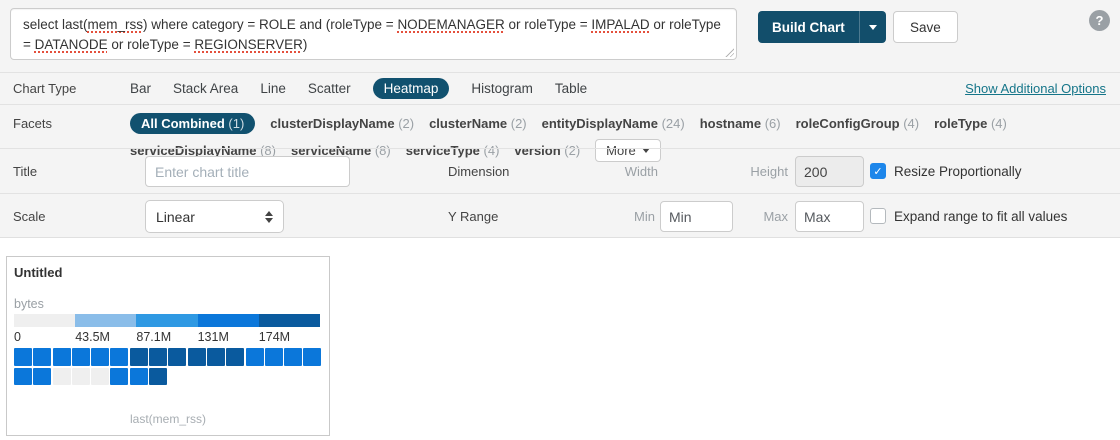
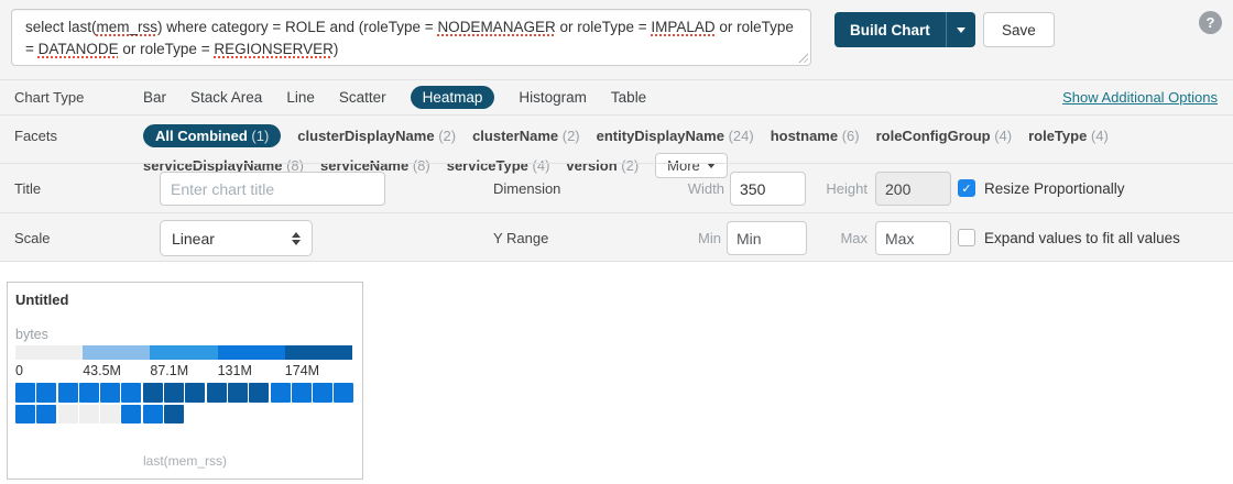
  select last(mem_rss) where category = ROLE and (roleType = NODEMANAGER or roleType = IMPALAD or roleType = DATANODE or roleType = REGIONSERVER)
  Build Chart
  Save
  ?
  Chart Type
  Bar
  Stack Area
  Line
  Scatter
  Heatmap
  Histogram
  Table
  Show Additional Options
  Facets
  All Combined (1)
  clusterDisplayName (2)
  clusterName (2)
  entityDisplayName (24)
  hostname (6)
  roleConfigGroup (4)
  roleType (4)
  serviceDisplayName (8)
  serviceName (8)
  serviceType (4)
  version (2)
  More
  Title
  Enter chart title
  Dimension
  Width
+ 350
  Height
  200
  ✓
  Resize Proportionally
  Scale
  Linear
  Y Range
  Min
  Min
  Max
  Max
- Expand range to fit all values
+ Expand values to fit all values
  Untitled
  bytes
  0
  43.5M
  87.1M
  131M
  174M
  last(mem_rss)
